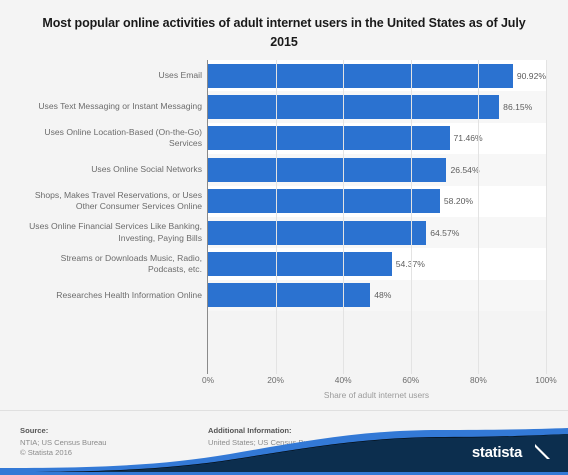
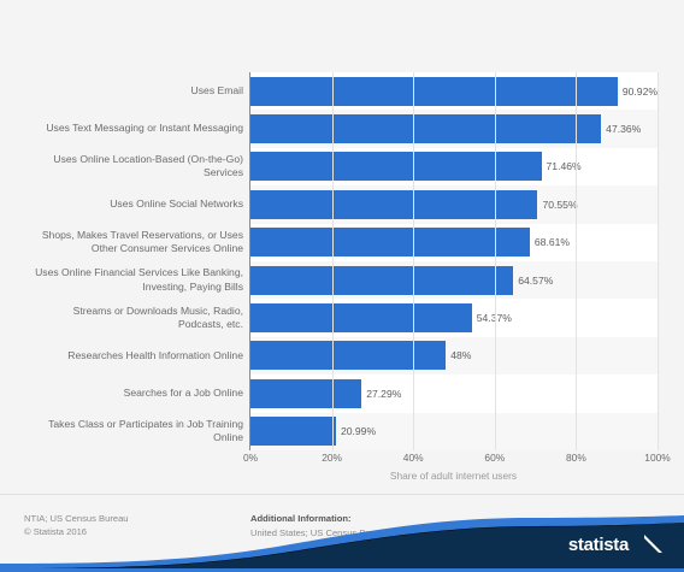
- Most popular online activities of adult internet users in the United States as of July 2015
  Uses Email
  90.92%
  Uses Text Messaging or Instant Messaging
- 86.15%
+ 47.36%
  Uses Online Location-Based (On-the-Go)
  Services
  71.46
  Uses Online Social Networks
- 26.54%
+ 70.55%
  Shops, Makes Travel Reservations, or Uses
  Other Consumer Services Online
- 58.20%
+ 68.61%
  Uses Online Financial Services Like Banking,
  Investing, Paying Bills
  64.57%
  Streams or Downloads Music, Radio,
  Podcasts, etc.
  54.7%
  Researches Health Information Online
  48%
+ Searches for a Job Online
+ 27.29%
+ Takes Class or Participates in Job Training
+ Online
+ 20.99%
  0%
  20%
  40%
  60%
  80%
  100%
  Share of adult internet users
- Source:
  NTIA; US Census Bureau
  © Statista 2016
  Additional Information:
  statista
